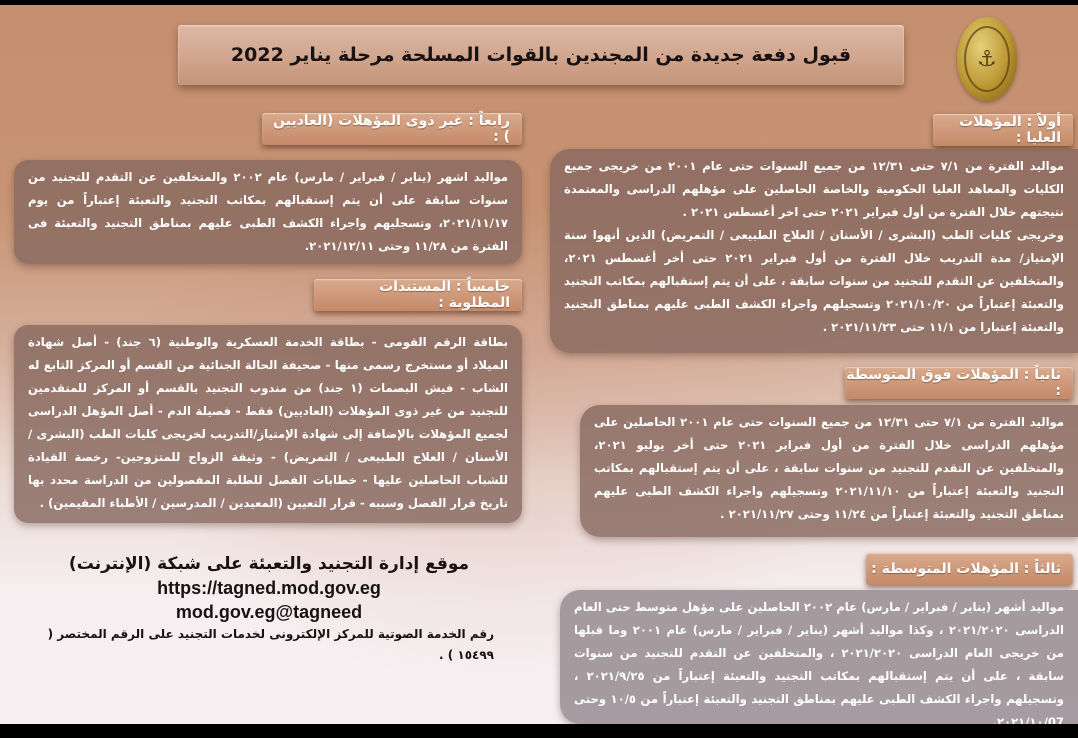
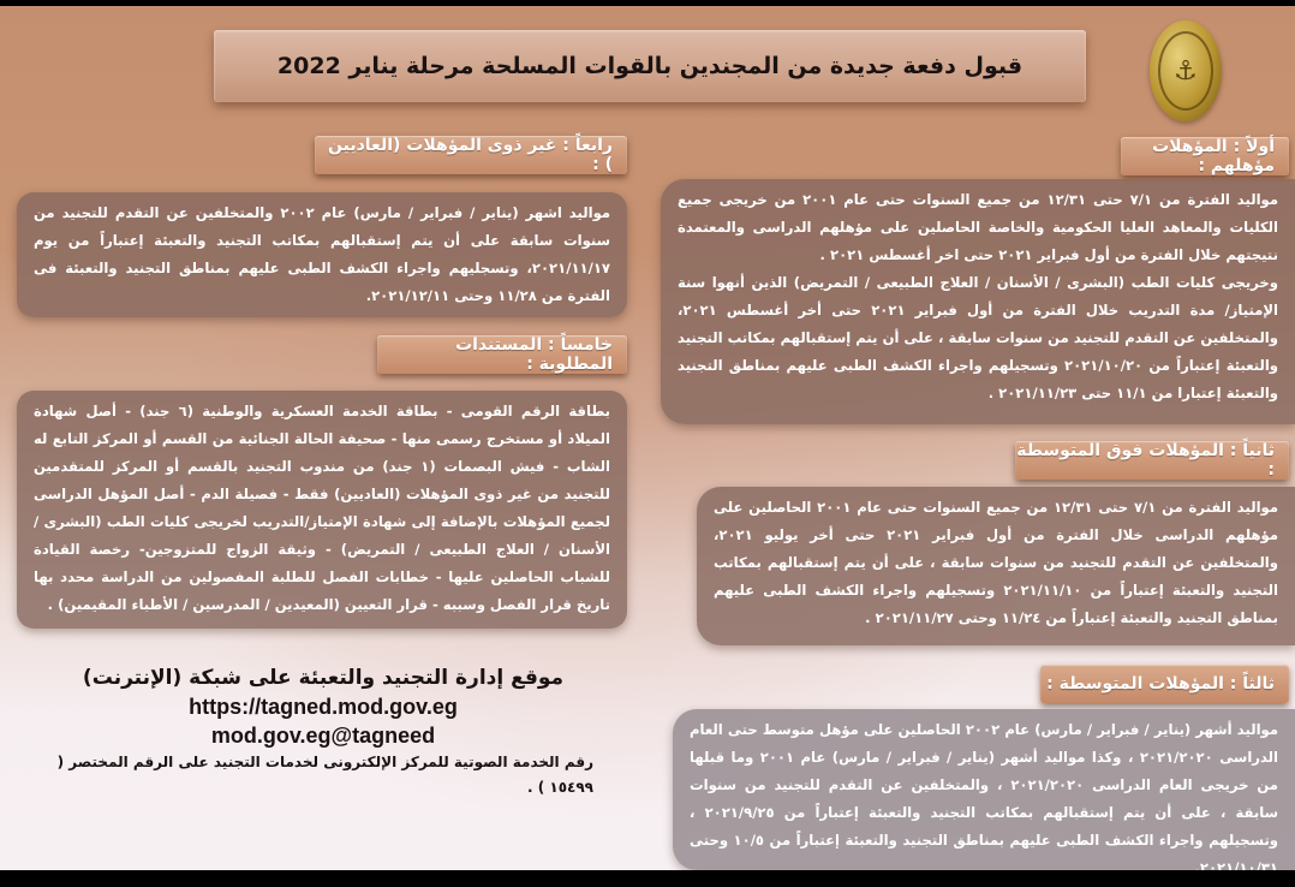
  قبول دفعة جديدة من المجندين بالقوات المسلحة مرحلة يناير 2022
  ⚓
- أولاً : المؤهلات العليا :
+ أولاً : المؤهلات مؤهلهم :
  مواليد الفترة من ٧/١ حتى ١٢/٣١ من جميع السنوات حتى عام ٢٠٠١ من خريجى جميع الكليات والمعاهد العليا الحكومية والخاصة الحاصلين على مؤهلهم الدراسى والمعتمدة نتيجتهم خلال الفترة من أول فبراير ٢٠٢١ حتى اخر أغسطس ٢٠٢١ .
  وخريجى كليات الطب (البشرى / الأسنان / العلاج الطبيعى / التمريض) الذين أنهوا سنة الإمتياز/ مدة التدريب خلال الفترة من أول فبراير ٢٠٢١ حتى أخر أغسطس ٢٠٢١، والمتخلفين عن التقدم للتجنيد من سنوات سابقة ، على أن يتم إستقبالهم بمكاتب التجنيد والتعبئة إعتباراً من ٢٠٢١/١٠/٢٠ وتسجيلهم واجراء الكشف الطبى عليهم بمناطق التجنيد والتعبئة إعتبارا من ١١/١ حتى ٢٠٢١/١١/٢٣ .
  ثانياً : المؤهلات فوق المتوسطة :
  مواليد الفترة من ٧/١ حتى ١٢/٣١ من جميع السنوات حتى عام ٢٠٠١ الحاصلين على مؤهلهم الدراسى خلال الفترة من أول فبراير ٢٠٢١ حتى أخر يوليو ٢٠٢١، والمتخلفين عن التقدم للتجنيد من سنوات سابقة ، على أن يتم إستقبالهم بمكاتب التجنيد والتعبئة إعتباراً من ٢٠٢١/١١/١٠ وتسجيلهم واجراء الكشف الطبى عليهم بمناطق التجنيد والتعبئة إعتباراً من ١١/٢٤ وحتى ٢٠٢١/١١/٢٧ .
  ثالثاً : المؤهلات المتوسطة :
- مواليد أشهر (يناير / فبراير / مارس) عام ٢٠٠٢ الحاصلين على مؤهل متوسط حتى العام الدراسى ٢٠٢١/٢٠٢٠ ، وكذا مواليد أشهر (يناير / فبراير / مارس) عام ٢٠٠١ وما قبلها من خريجى العام الدراسى ٢٠٢١/٢٠٢٠ ، والمتخلفين عن التقدم للتجنيد من سنوات سابقة ، على أن يتم إستقبالهم بمكاتب التجنيد والتعبئة إعتباراً من ٢٠٢١/٩/٢٥ ، وتسجيلهم واجراء الكشف الطبى عليهم بمناطق التجنيد والتعبئة إعتباراً من ١٠/٥ وحتى ٢٠٢١/١٠/07.
+ مواليد أشهر (يناير / فبراير / مارس) عام ٢٠٠٢ الحاصلين على مؤهل متوسط حتى العام الدراسى ٢٠٢١/٢٠٢٠ ، وكذا مواليد أشهر (يناير / فبراير / مارس) عام ٢٠٠١ وما قبلها من خريجى العام الدراسى ٢٠٢١/٢٠٢٠ ، والمتخلفين عن التقدم للتجنيد من سنوات سابقة ، على أن يتم إستقبالهم بمكاتب التجنيد والتعبئة إعتباراً من ٢٠٢١/٩/٢٥ ، وتسجيلهم واجراء الكشف الطبى عليهم بمناطق التجنيد والتعبئة إعتباراً من ١٠/٥ وحتى ٢٠٢١/١٠/٣١.
  رابعاً : غير ذوى المؤهلات (العاديين ) :
  مواليد اشهر (يناير / فبراير / مارس) عام ٢٠٠٢ والمتخلفين عن التقدم للتجنيد من سنوات سابقة على أن يتم إستقبالهم بمكاتب التجنيد والتعبئة إعتباراً من يوم ٢٠٢١/١١/١٧، وتسجليهم واجراء الكشف الطبى عليهم بمناطق التجنيد والتعبئة فى الفترة من ١١/٢٨ وحتى ٢٠٢١/١٢/١١.
  خامساً : المستندات المطلوبة :
  بطاقة الرقم القومى - بطاقة الخدمة العسكرية والوطنية (٦ جند) - أصل شهادة الميلاد أو مستخرج رسمى منها - صحيفة الحالة الجنائية من القسم أو المركز التابع له الشاب - فيش البصمات (١ جند) من مندوب التجنيد بالقسم أو المركز للمتقدمين للتجنيد من غير ذوى المؤهلات (العاديين) فقط - فصيلة الدم - أصل المؤهل الدراسى لجميع المؤهلات بالإضافة إلى شهادة الإمتياز/التدريب لخريجى كليات الطب (البشرى / الأسنان / العلاج الطبيعى / التمريض) - وثيقة الزواج للمتزوجين- رخصة القيادة للشباب الحاصلين عليها - خطابات الفصل للطلبة المفصولين من الدراسة محدد بها تاريخ قرار الفصل وسببه - قرار التعيين (المعيدين / المدرسين / الأطباء المقيمين) .
  موقع إدارة التجنيد والتعبئة على شبكة (الإنترنت)
  https://tagned.mod.gov.eg
  mod.gov.eg@tagneed
  رقم الخدمة الصوتية للمركز الإلكترونى لخدمات التجنيد على الرقم المختصر ( ١٥٤٩٩ ) .
